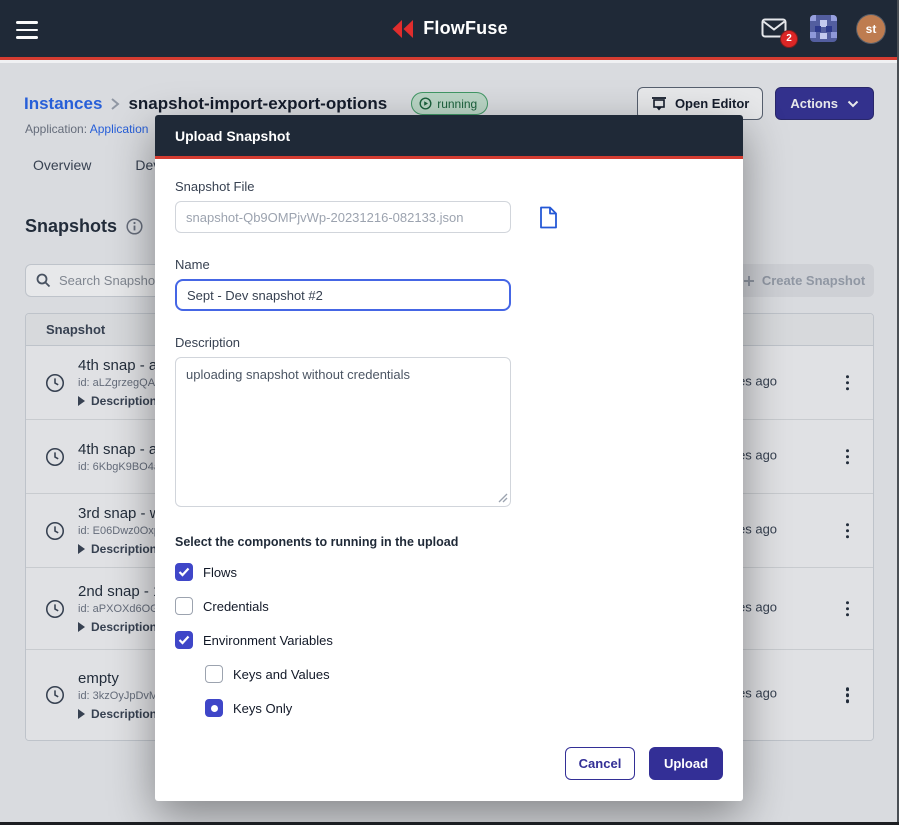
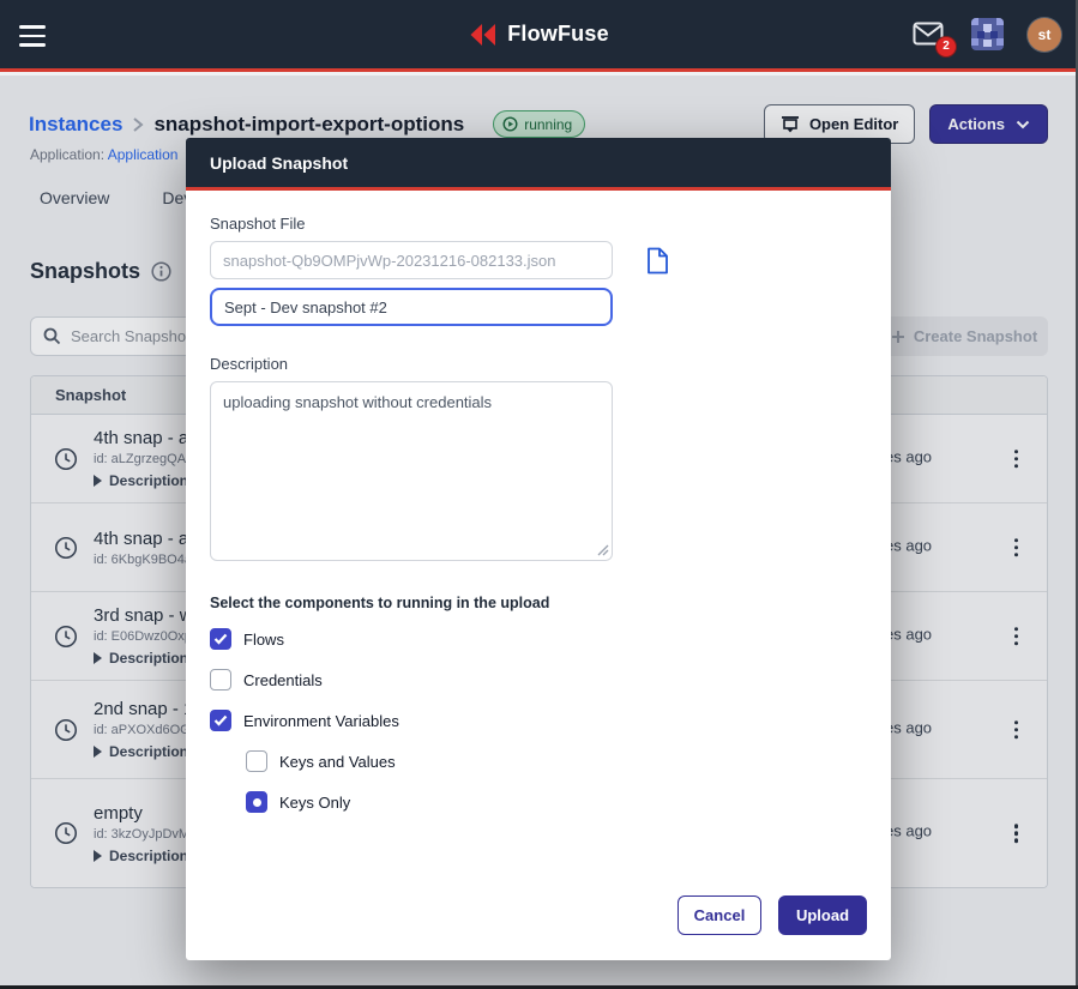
  FlowFuse
  2
  st
  Instances
  snapshot-import-export-options
  running
  Open Editor
  Actions
  Application: Application
  Overview
  Snapshots
  Search Snapsho
  Create Snapshot
  Snapshot
  4th snap - a
  id: aLZgrzegQA
  Description
  s ago
  4th snap - a
  id: 6KbgK9BO4
  s ago
  3rd snap -
  id: E06Dwz0Ox
  Description
  s ago
  2nd snap -
  id: aPXOXd6O
  Description
  s ago
  empty
  id: 3kzOyJpDvM
  Description
  s ago
  Upload Snapshot
  Snapshot File
  snapshot-Qb9OMPjvWp-20231216-082133.json
- Name
  Sept - Dev snapshot #2
  Description
  uploading snapshot without credentials
  Select the components to running in the upload
  Flows
  Credentials
  Environment Variables
  Keys and Values
  Keys Only
  Cancel
  Upload
